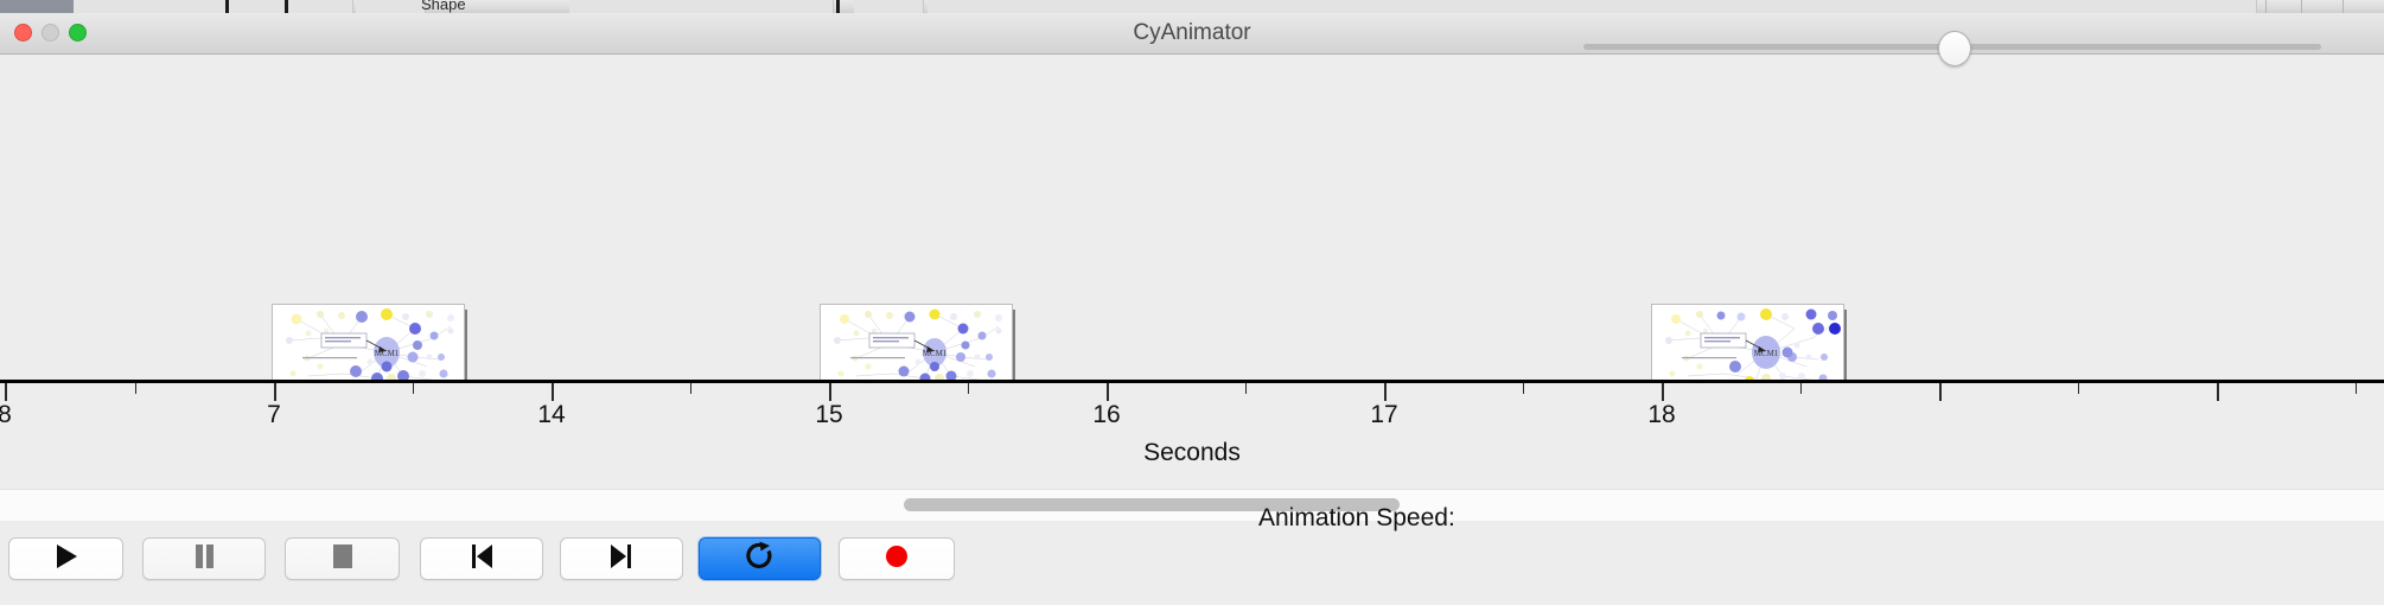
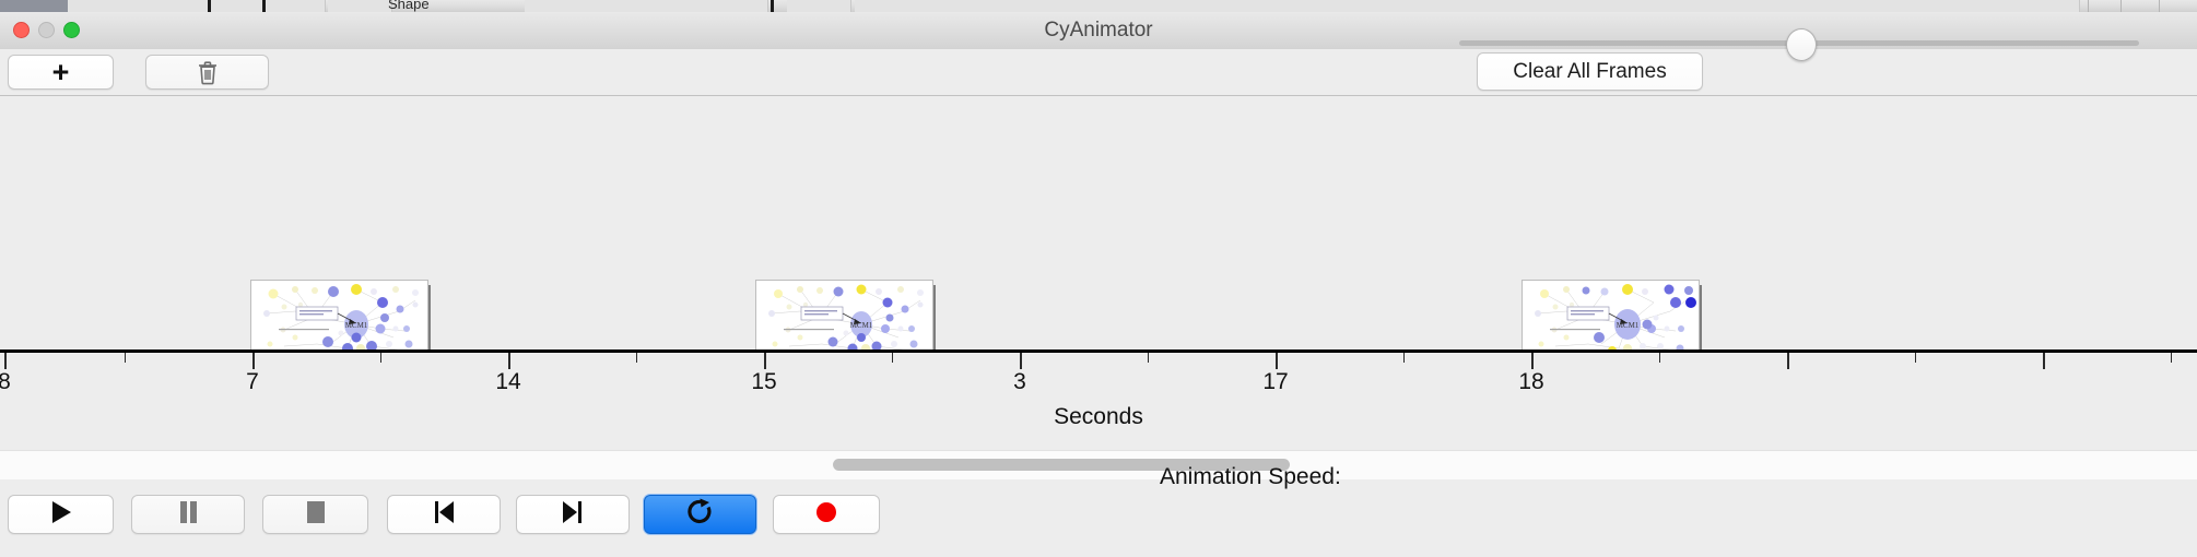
  Shape
  CyAnimator
+ +
+ Clear All Frames
  MCM1
  MCM1
  MCM1
  8
  7
  14
  15
- 16
+ 3
  17
  18
  Seconds
  Animation Speed:
